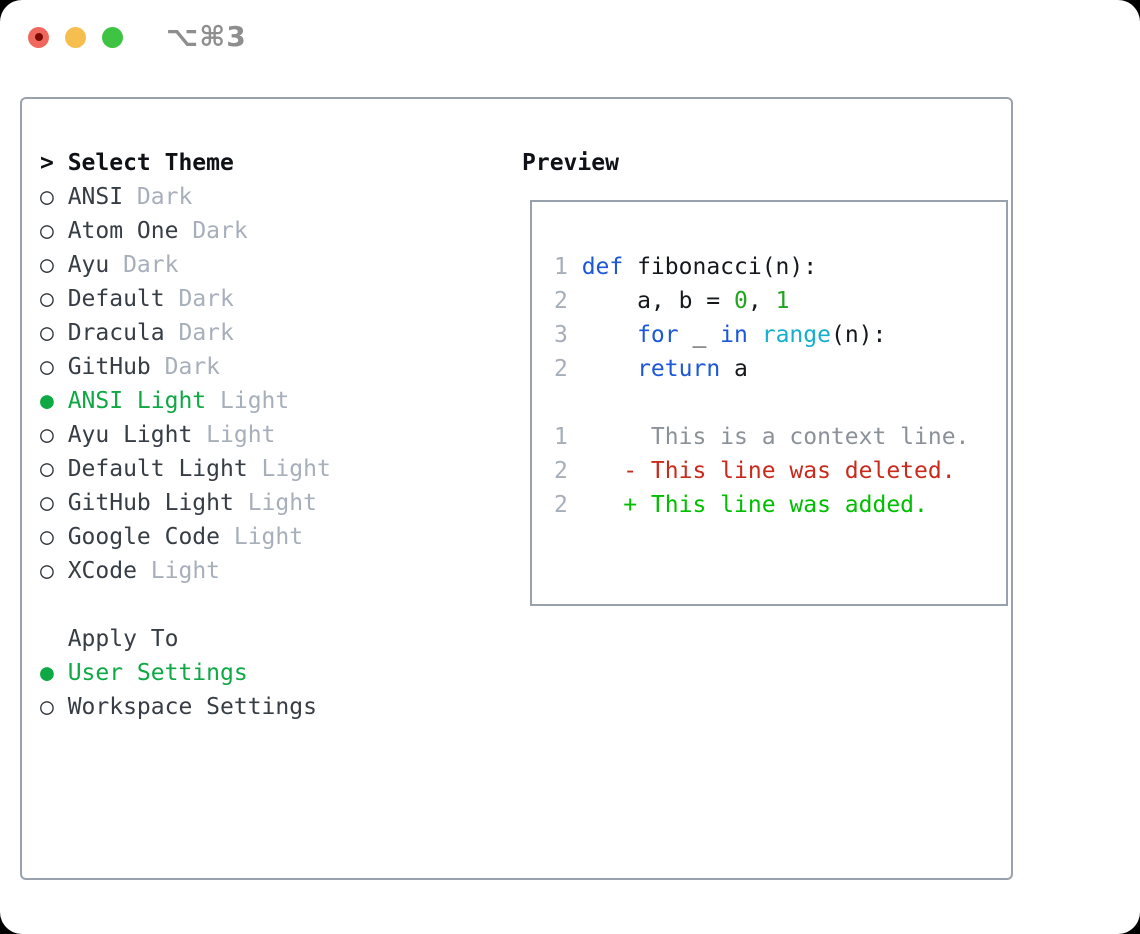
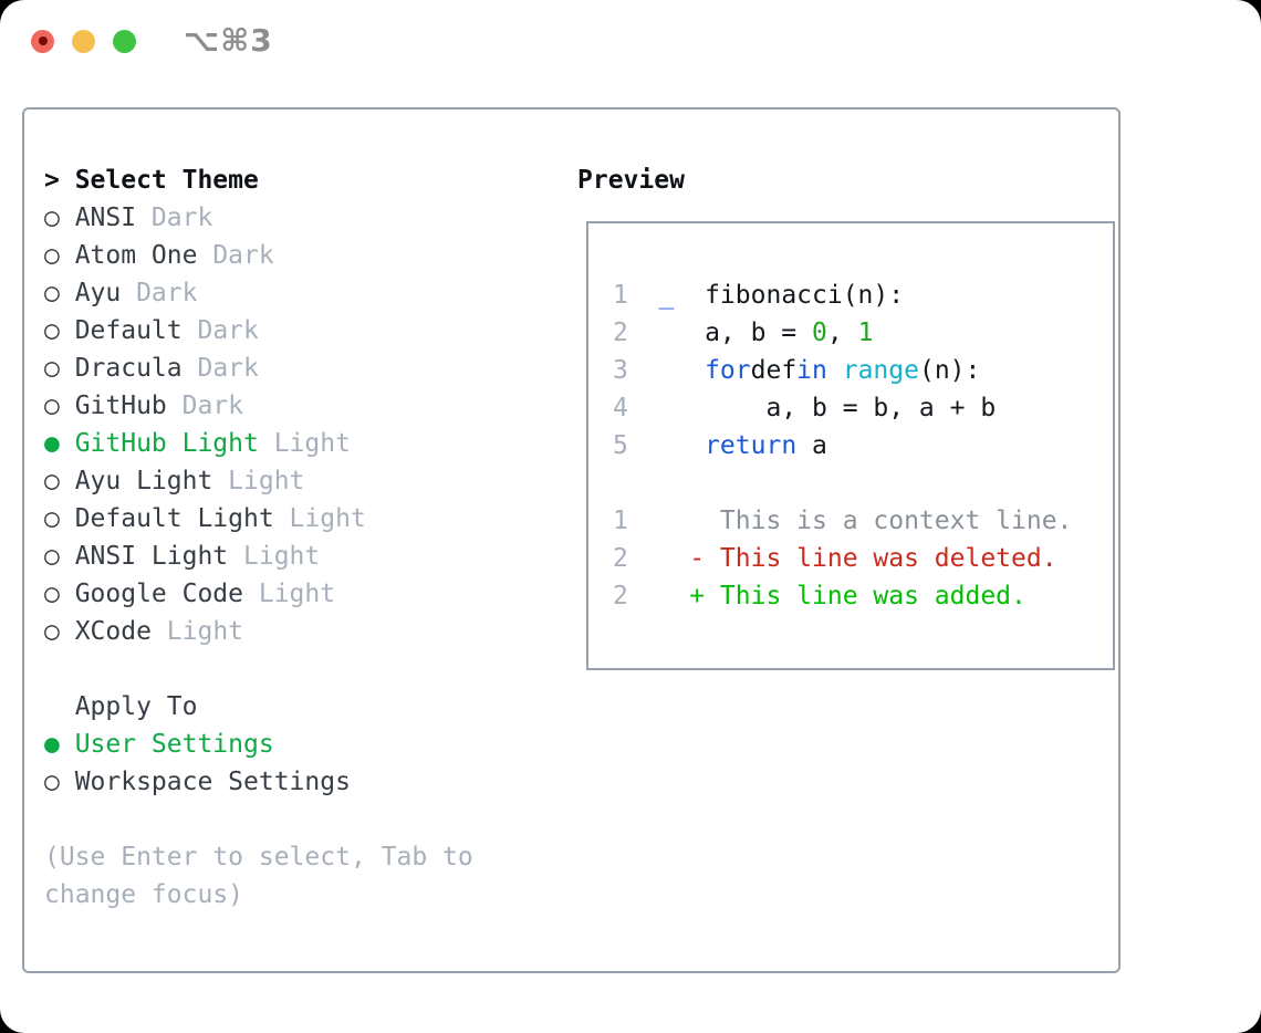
  ⌥⌘3
  > Select Theme
  ○ ANSI Dark
  ○ Atom One Dark
  ○ Ayu Dark
  ○ Default Dark
  ○ Dracula Dark
  ○ GitHub Dark
- ● ANSI Light Light
+ ● GitHub Light Light
  ○ Ayu Light Light
  ○ Default Light Light
- ○ GitHub Light Light
+ ○ ANSI Light Light
  ○ Google Code Light
  ○ XCode Light
  Apply To
  ● User Settings
  ○ Workspace Settings
+ (Use Enter to select, Tab to
+ change focus)
  Preview
- 1 def fibonacci(n):
+ 1 _ fibonacci(n):
  2 a, b = 0, 1
- 3 for _ in range(n):
+ 3 fordefin range(n):
+ 4 a, b = b, a + b
- 2 return a
+ 5 return a
  1 This is a context line.
  2 - This line was deleted.
  2 + This line was added.
